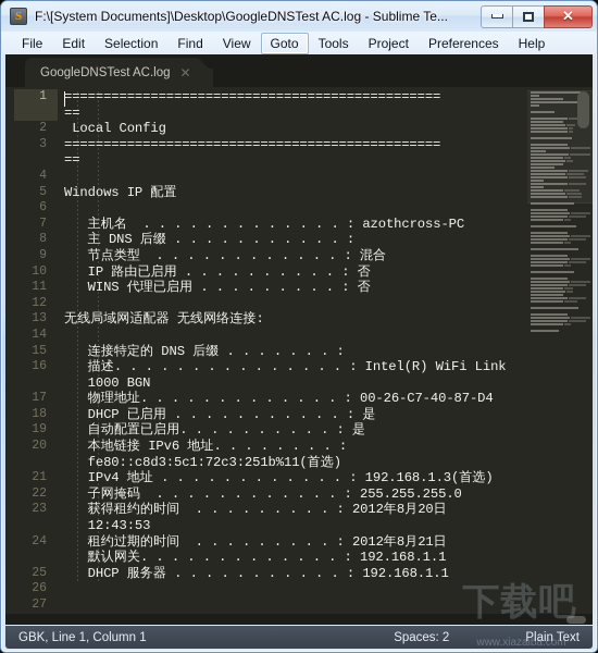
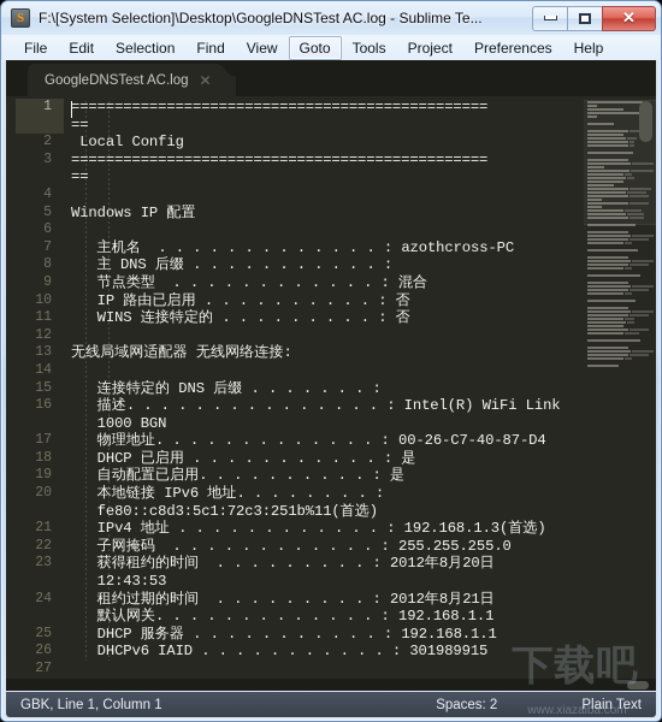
  S
- F:\[System Documents]\Desktop\GoogleDNSTest AC.log - Sublime Te...
+ F:\[System Selection]\Desktop\GoogleDNSTest AC.log - Sublime Te...
  ✕
  File
  Edit
  Selection
  Find
  View
  Goto
  Tools
  Project
  Preferences
  Help
  GoogleDNSTest AC.log
  ✕
  1
  2
  3
  4
  5
  6
  7
  8
  9
  10
  11
  12
  13
  14
  15
  16
  17
  18
  19
  20
  21
  22
  23
  24
  25
  26
  27
  ================================================
  ==
  Local Config
  ================================================
  ==
  Windows IP 配置
  主机名 . . . . . . . . . . . . . : azothcross-PC
  主 DNS 后缀 . . . . . . . . . . . :
  节点类型 . . . . . . . . . . . . : 混合
  IP 路由已启用 . . . . . . . . . . : 否
- WINS 代理已启用 . . . . . . . . . : 否
+ WINS 连接特定的 . . . . . . . . . : 否
  无线局域网适配器 无线网络连接:
  连接特定的 DNS 后缀 . . . . . . . :
  描述. . . . . . . . . . . . . . . : Intel(R) WiFi Link
  1000 BGN
  物理地址. . . . . . . . . . . . . : 00-26-C7-40-87-D4
  DHCP 已启用 . . . . . . . . . . . : 是
  自动配置已启用. . . . . . . . . . : 是
  本地链接 IPv6 地址. . . . . . . . :
  fe80::c8d3:5c1:72c3:251b%11(首选)
  IPv4 地址 . . . . . . . . . . . . : 192.168.1.3(首选)
  子网掩码 . . . . . . . . . . . . : 255.255.255.0
  获得租约的时间 . . . . . . . . . : 2012年8月20日
  12:43:53
  租约过期的时间 . . . . . . . . . : 2012年8月21日
  默认网关. . . . . . . . . . . . . : 192.168.1.1
  DHCP 服务器 . . . . . . . . . . . : 192.168.1.1
+ DHCPv6 IAID . . . . . . . . . . . : 301989915
  GBK, Line 1, Column 1
  Spaces: 2
  Plain Text
  下载吧
  www.xiazaiba.com
